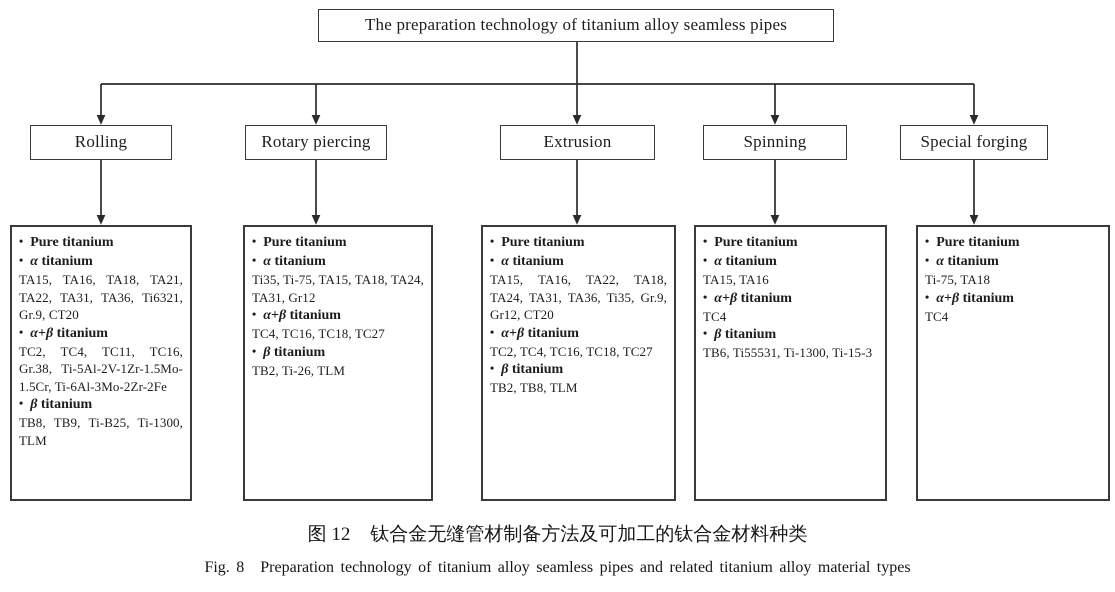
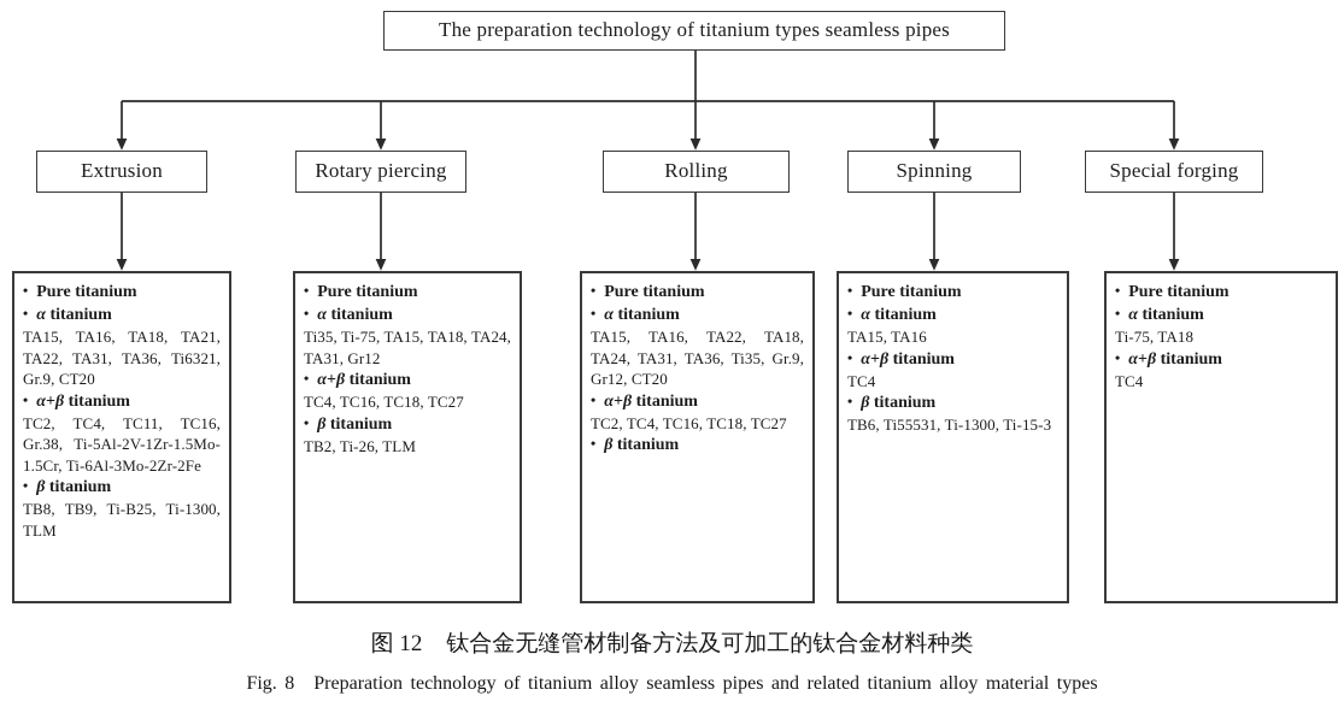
- The preparation technology of titanium alloy seamless pipes
+ The preparation technology of titanium types seamless pipes
- Rolling
+ Extrusion
  Rotary piercing
- Extrusion
+ Rolling
  Spinning
  Special forging
  •
  Pure titanium
  •
  α titanium
  TA15, TA16, TA18, TA21, TA22, TA31, TA36, Ti6321, Gr.9, CT20
  •
  α+β titanium
  TC2, TC4, TC11, TC16, Gr.38, Ti-5Al-2V-1Zr-1.5Mo-1.5Cr, Ti-6Al-3Mo-2Zr-2Fe
  •
  β titanium
  TB8, TB9, Ti-B25, Ti-1300, TLM
  •
  Pure titanium
  •
  α titanium
  Ti35, Ti-75, TA15, TA18, TA24, TA31, Gr12
  •
  α+β titanium
  TC4, TC16, TC18, TC27
  •
  β titanium
  TB2, Ti-26, TLM
  •
  Pure titanium
  •
  α titanium
  TA15, TA16, TA22, TA18, TA24, TA31, TA36, Ti35, Gr.9, Gr12, CT20
  •
  α+β titanium
  TC2, TC4, TC16, TC18, TC27
  •
  β titanium
- TB2, TB8, TLM
  •
  Pure titanium
  •
  α titanium
  TA15, TA16
  •
  α+β titanium
  TC4
  •
  β titanium
  TB6, Ti55531, Ti-1300, Ti-15-3
  •
  Pure titanium
  •
  α titanium
  Ti-75, TA18
  •
  α+β titanium
  TC4
  图 12 钛合金无缝管材制备方法及可加工的钛合金材料种类
  Fig. 8 Preparation technology of titanium alloy seamless pipes and related titanium alloy material types
